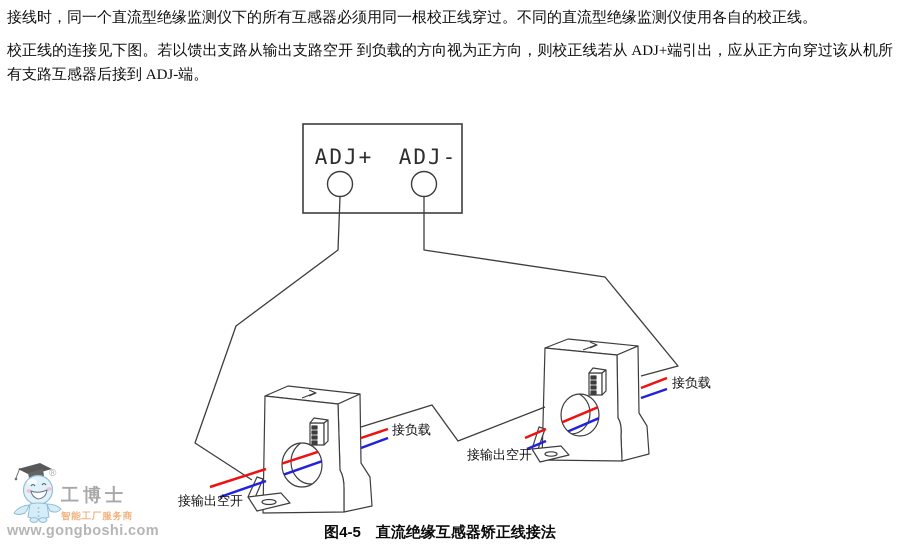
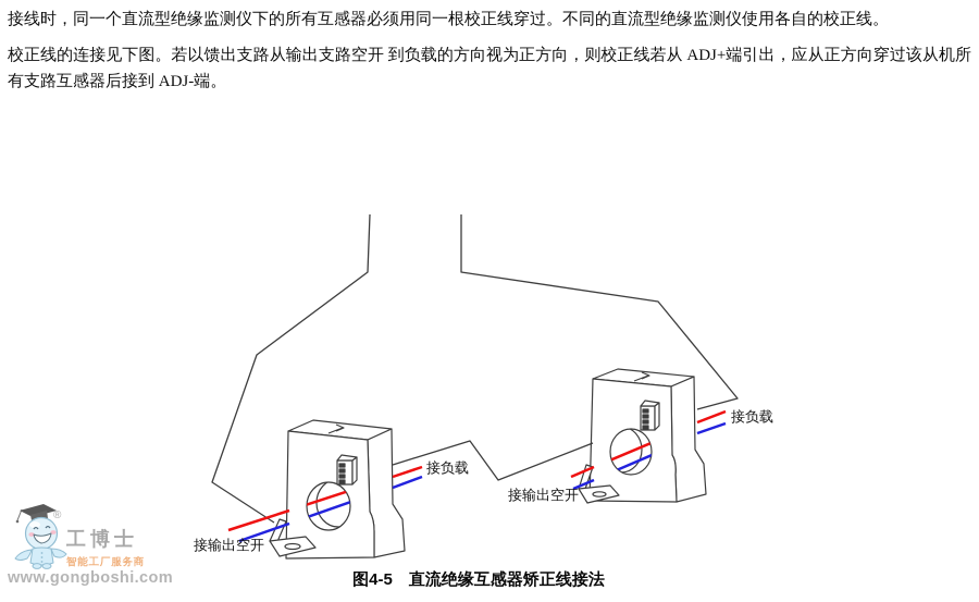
  接线时，同一个直流型绝缘监测仪下的所有互感器必须用同一根校正线穿过。不同的直流型绝缘监测仪使用各自的校正线。
  校正线的连接见下图。若以馈出支路从输出支路空开 到负载的方向视为正方向，则校正线若从 ADJ+端引出，应从正方向穿过该从机所有支路互感器后接到 ADJ-端。
- ADJ+
- ADJ-
  接负载
  接输出空开
  接负载
  接输出空开
  图4-5 直流绝缘互感器矫正线接法
  ®
  工博士
  智能工厂服务商
  www.gongboshi.com
